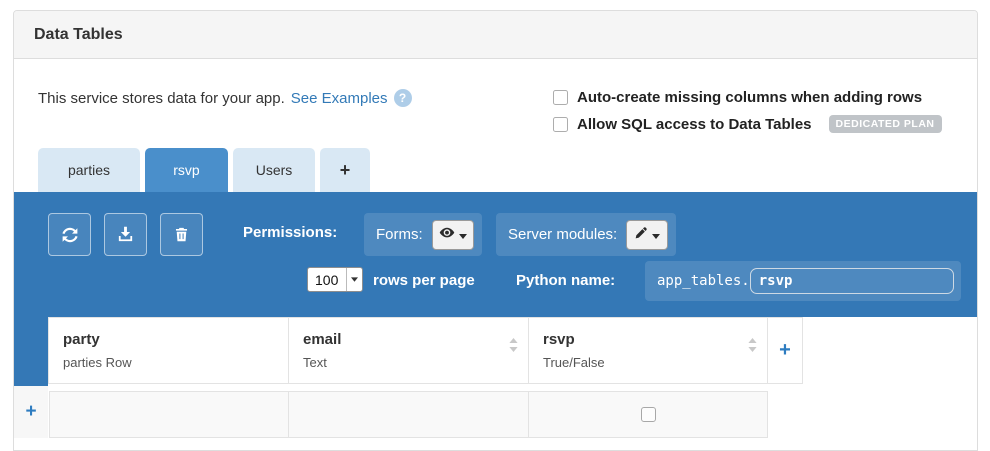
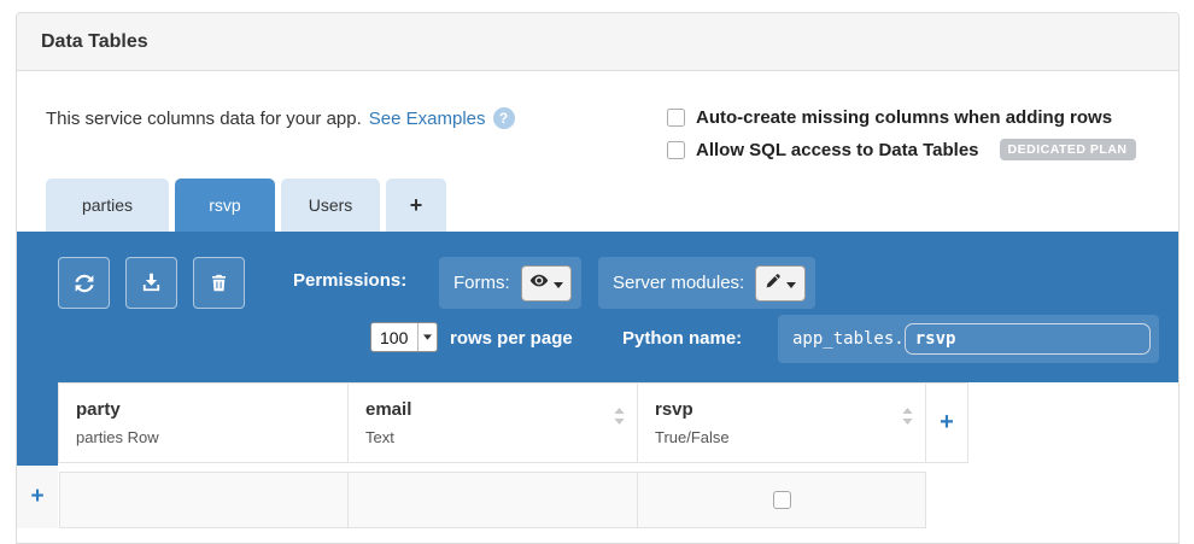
  Data Tables
- This service stores data for your app.
+ This service columns data for your app.
  See Examples
  ?
  Auto-create missing columns when adding rows
  Allow SQL access to Data Tables
  DEDICATED PLAN
  parties
  rsvp
  Users
  +
  Permissions:
  Forms:
  Server modules:
  100
  rows per page
  Python name:
  app_tables.
  rsvp
  party
  parties Row
  email
  Text
  rsvp
  True/False
  +
  +
